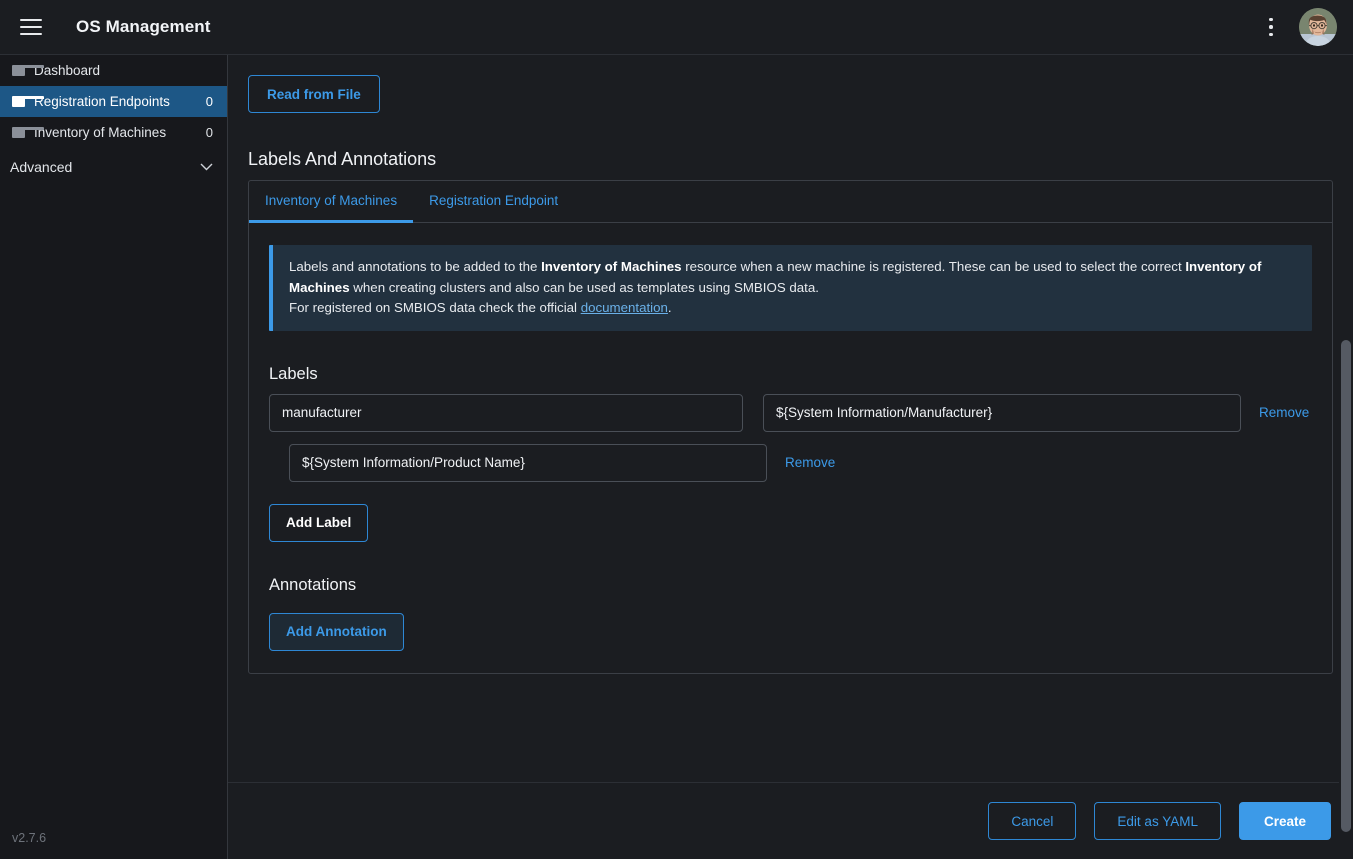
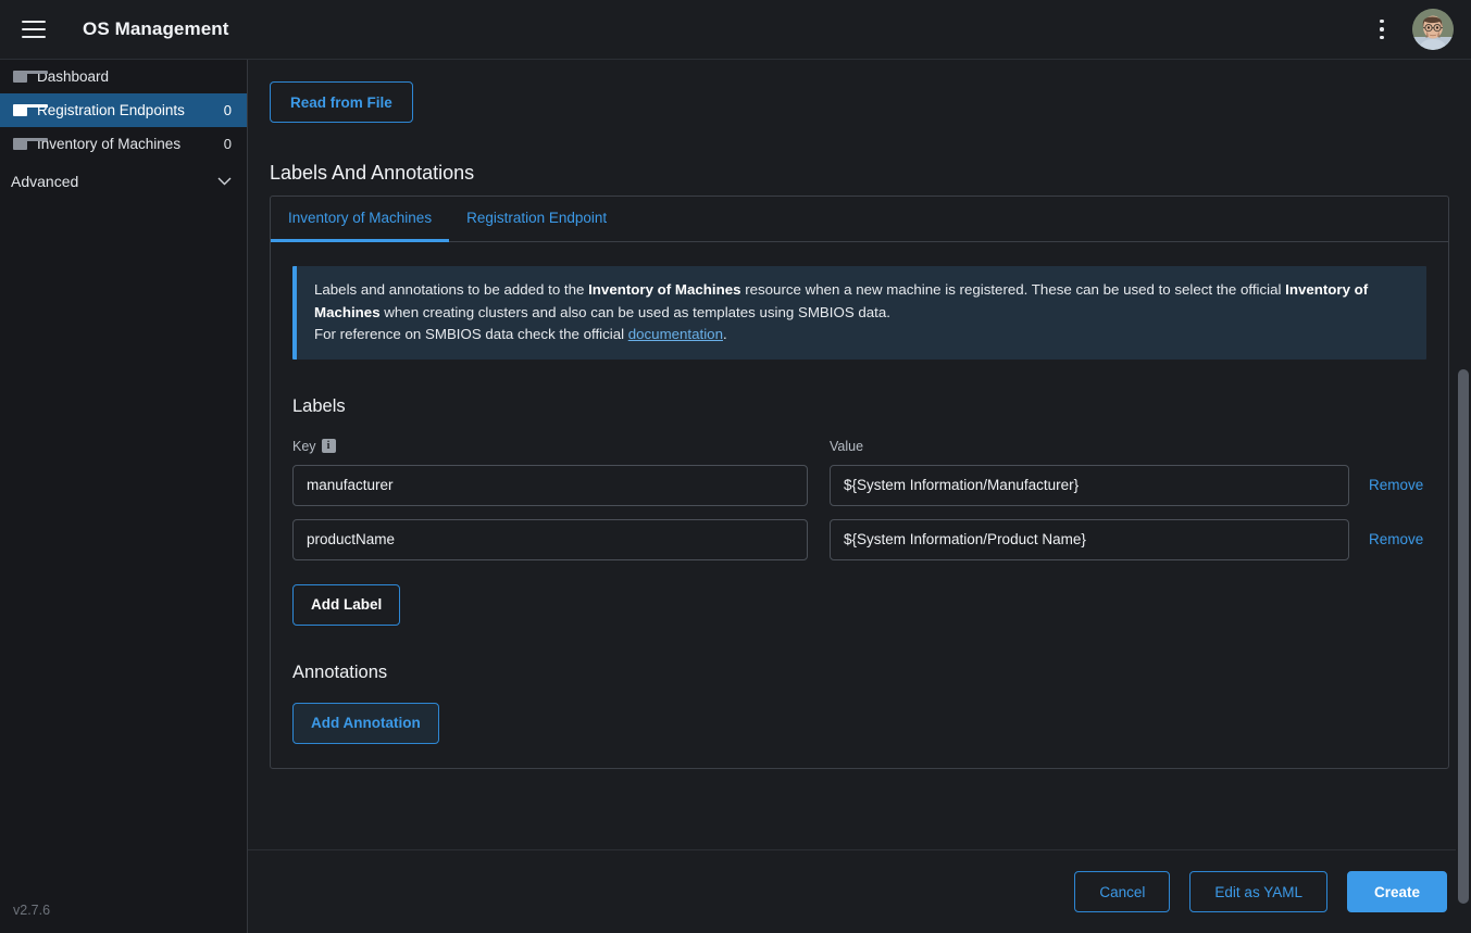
  OS Management
  Dashboard
  Registration Endpoints
  0
  Inventory of Machines
  0
  Advanced
  v2.7.6
  Read from File
  Labels And Annotations
  Inventory of Machines
  Registration Endpoint
- Labels and annotations to be added to the Inventory of Machines resource when a new machine is registered. These can be used to select the correct Inventory of Machines when creating clusters and also can be used as templates using SMBIOS data.
+ Labels and annotations to be added to the Inventory of Machines resource when a new machine is registered. These can be used to select the official Inventory of Machines when creating clusters and also can be used as templates using SMBIOS data.
- For registered on SMBIOS data check the official documentation.
+ For reference on SMBIOS data check the official documentation.
  Labels
+ Key
+ i
+ Value
  manufacturer
  ${System Information/Manufacturer}
  Remove
+ productName
  ${System Information/Product Name}
  Remove
  Add Label
  Annotations
  Add Annotation
  Cancel
  Edit as YAML
  Create
